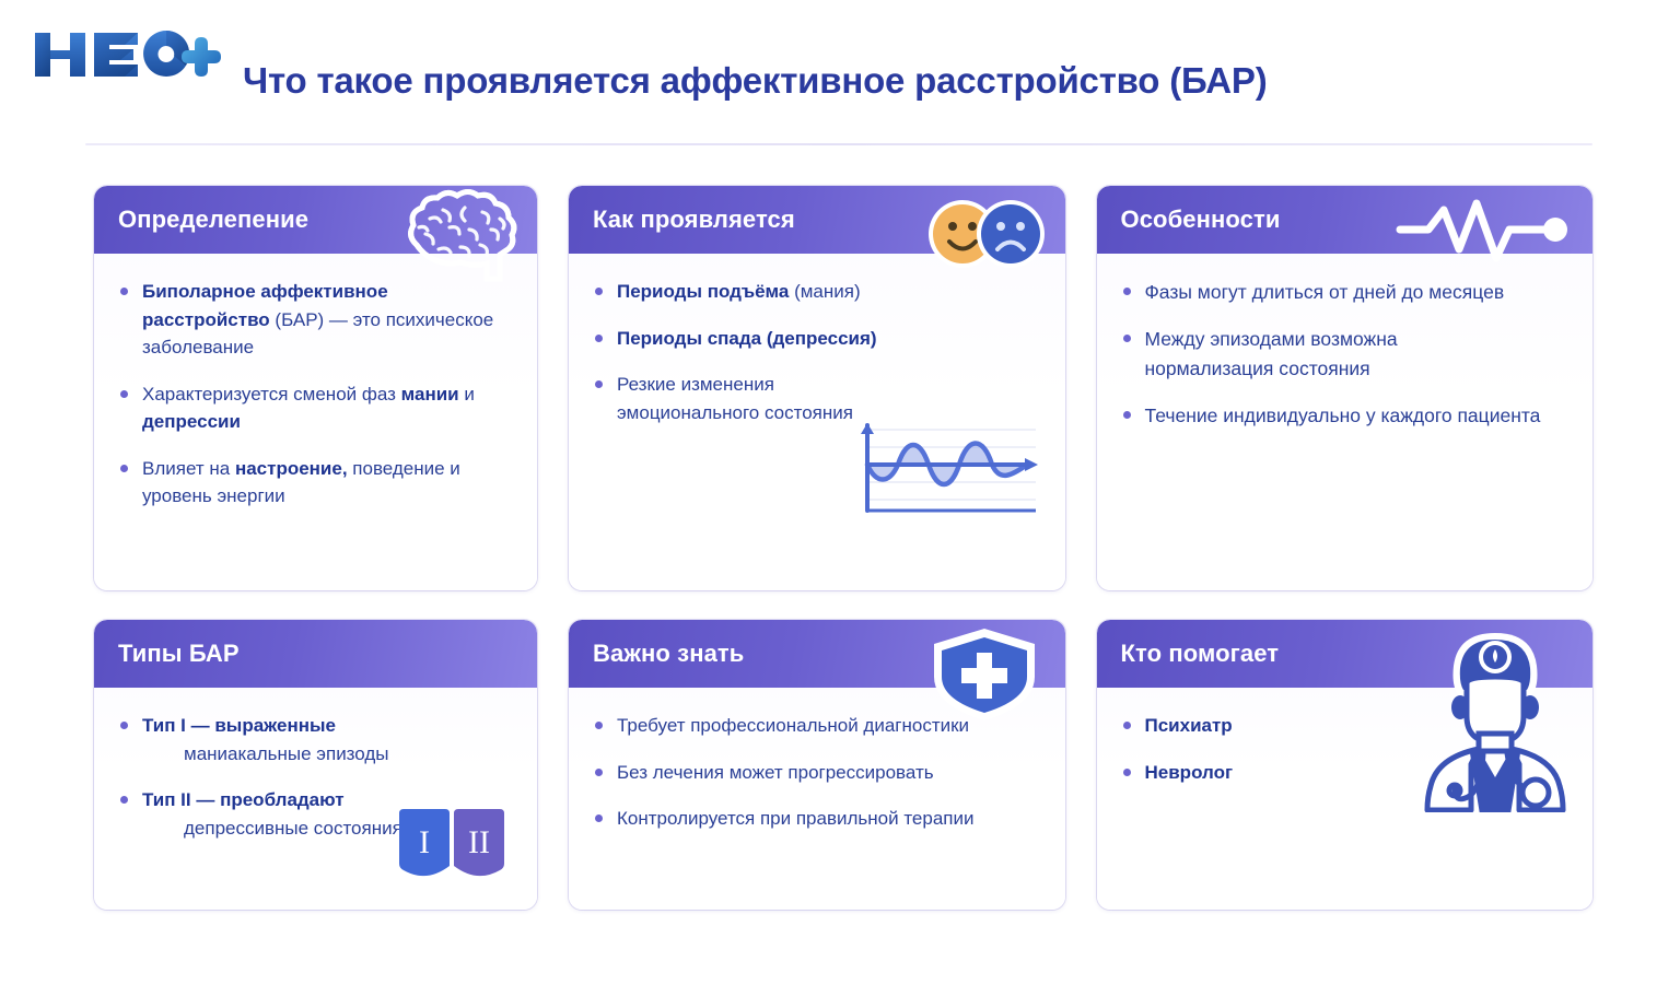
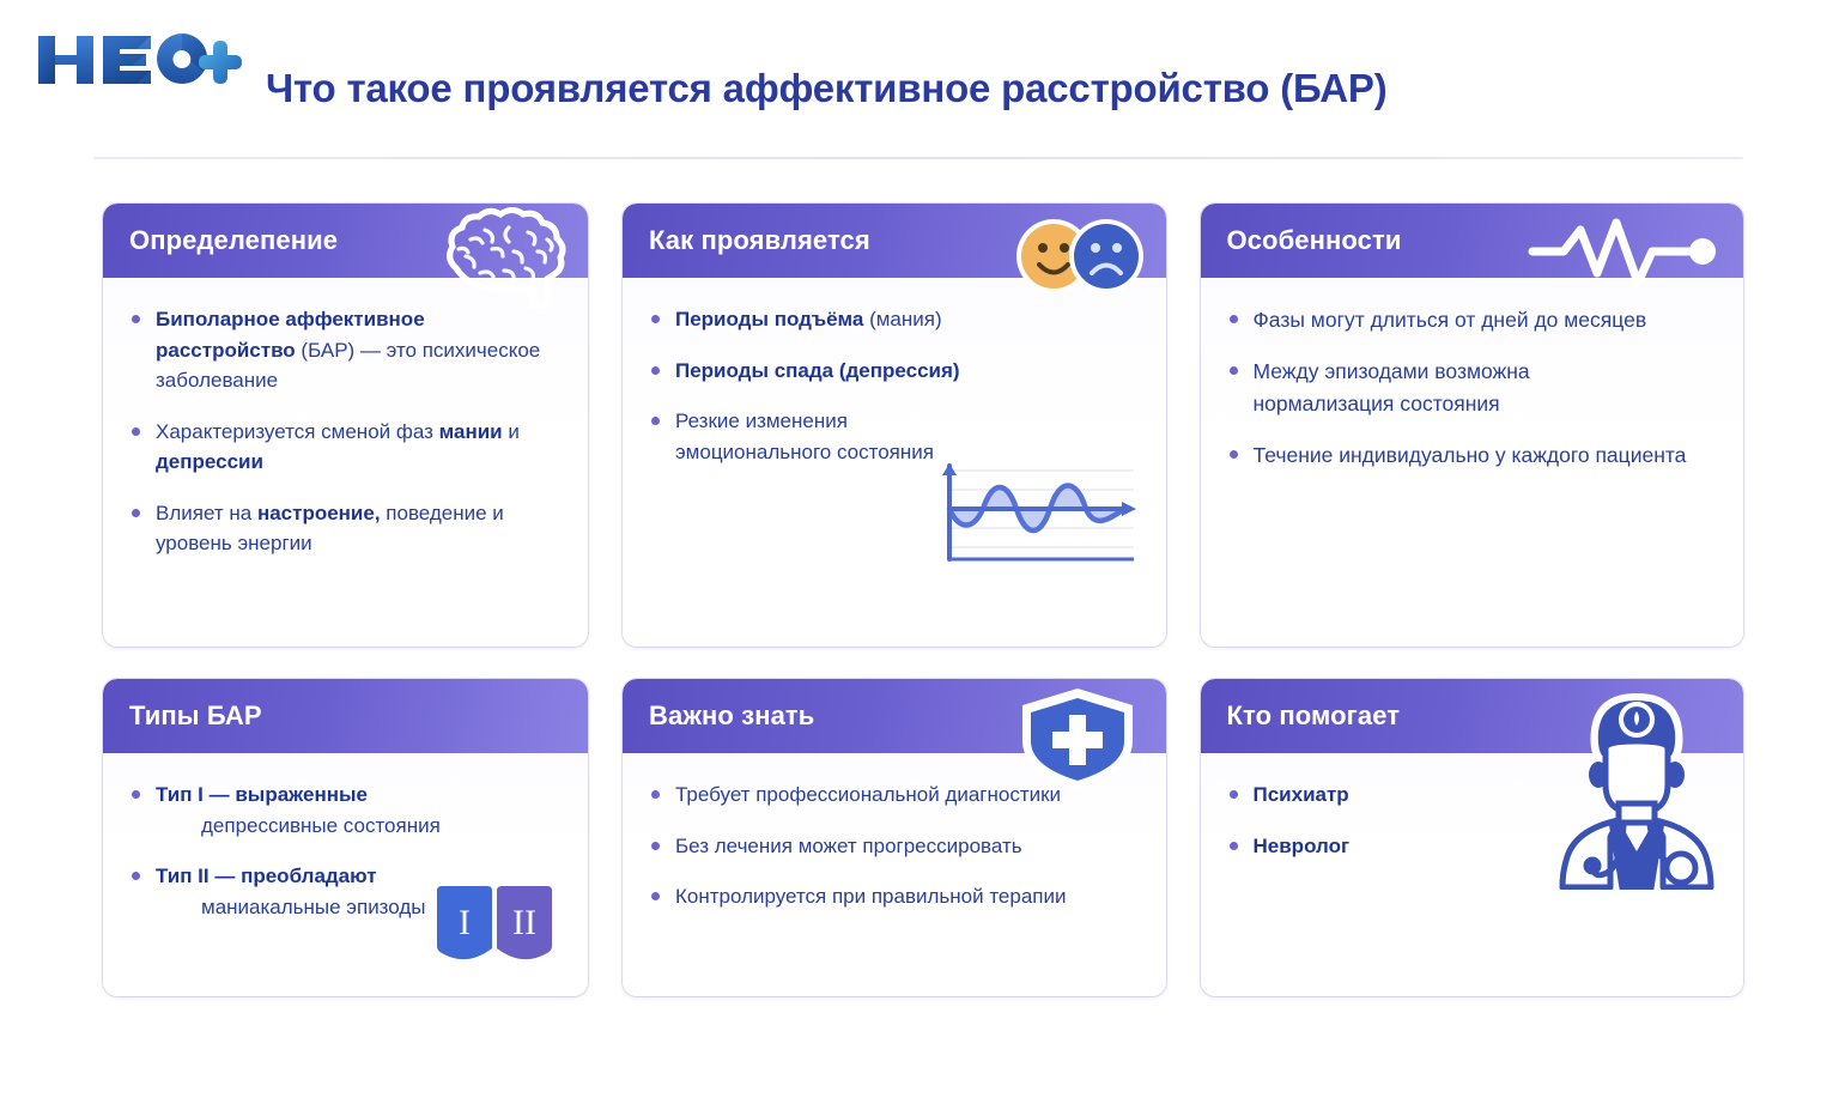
  Что такое проявляется аффективное расстройство (БАР)
  Определепение
  Биполарное аффективное расстройство (БАР) — это психическое заболевание
  Характеризуется сменой фаз мании и депрессии
  Влияет на настроение, поведение и уровень энергии
  Как проявляется
  Периоды подъёма (мания)
  Периоды спада (депрессия)
  Резкие изменения эмоционального состояния
  Особенности
  Фазы могут длиться от дней до месяцев
  Между эпизодами возможна нормализация состояния
  Течение индивидуально у каждого пациента
  Типы БАР
  Тип I — выраженные
- маниакальные эпизоды
+ депрессивные состояния
  Тип II — преобладают
- депрессивные состояния
+ маниакальные эпизоды
  I
  II
  Важно знать
  Требует профессиональной диагностики
  Без лечения может прогрессировать
  Контролируется при правильной терапии
  Кто помогает
  Психиатр
  Невролог
